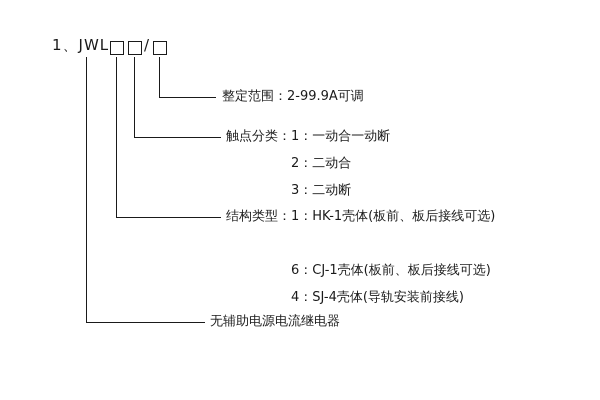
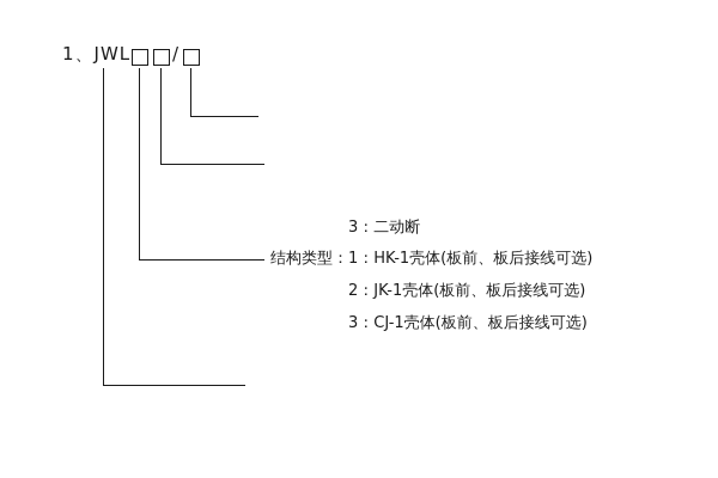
  1、JWL
  /
- 整定范围：2-99.9A可调
- 触点分类：1：一动合一动断
- 2：二动合
  3：二动断
  结构类型：1：HK-1壳体(板前、板后接线可选)
+ 2：JK-1壳体(板前、板后接线可选)
- 6：CJ-1壳体(板前、板后接线可选)
+ 3：CJ-1壳体(板前、板后接线可选)
- 4：SJ-4壳体(导轨安装前接线)
- 无辅助电源电流继电器
